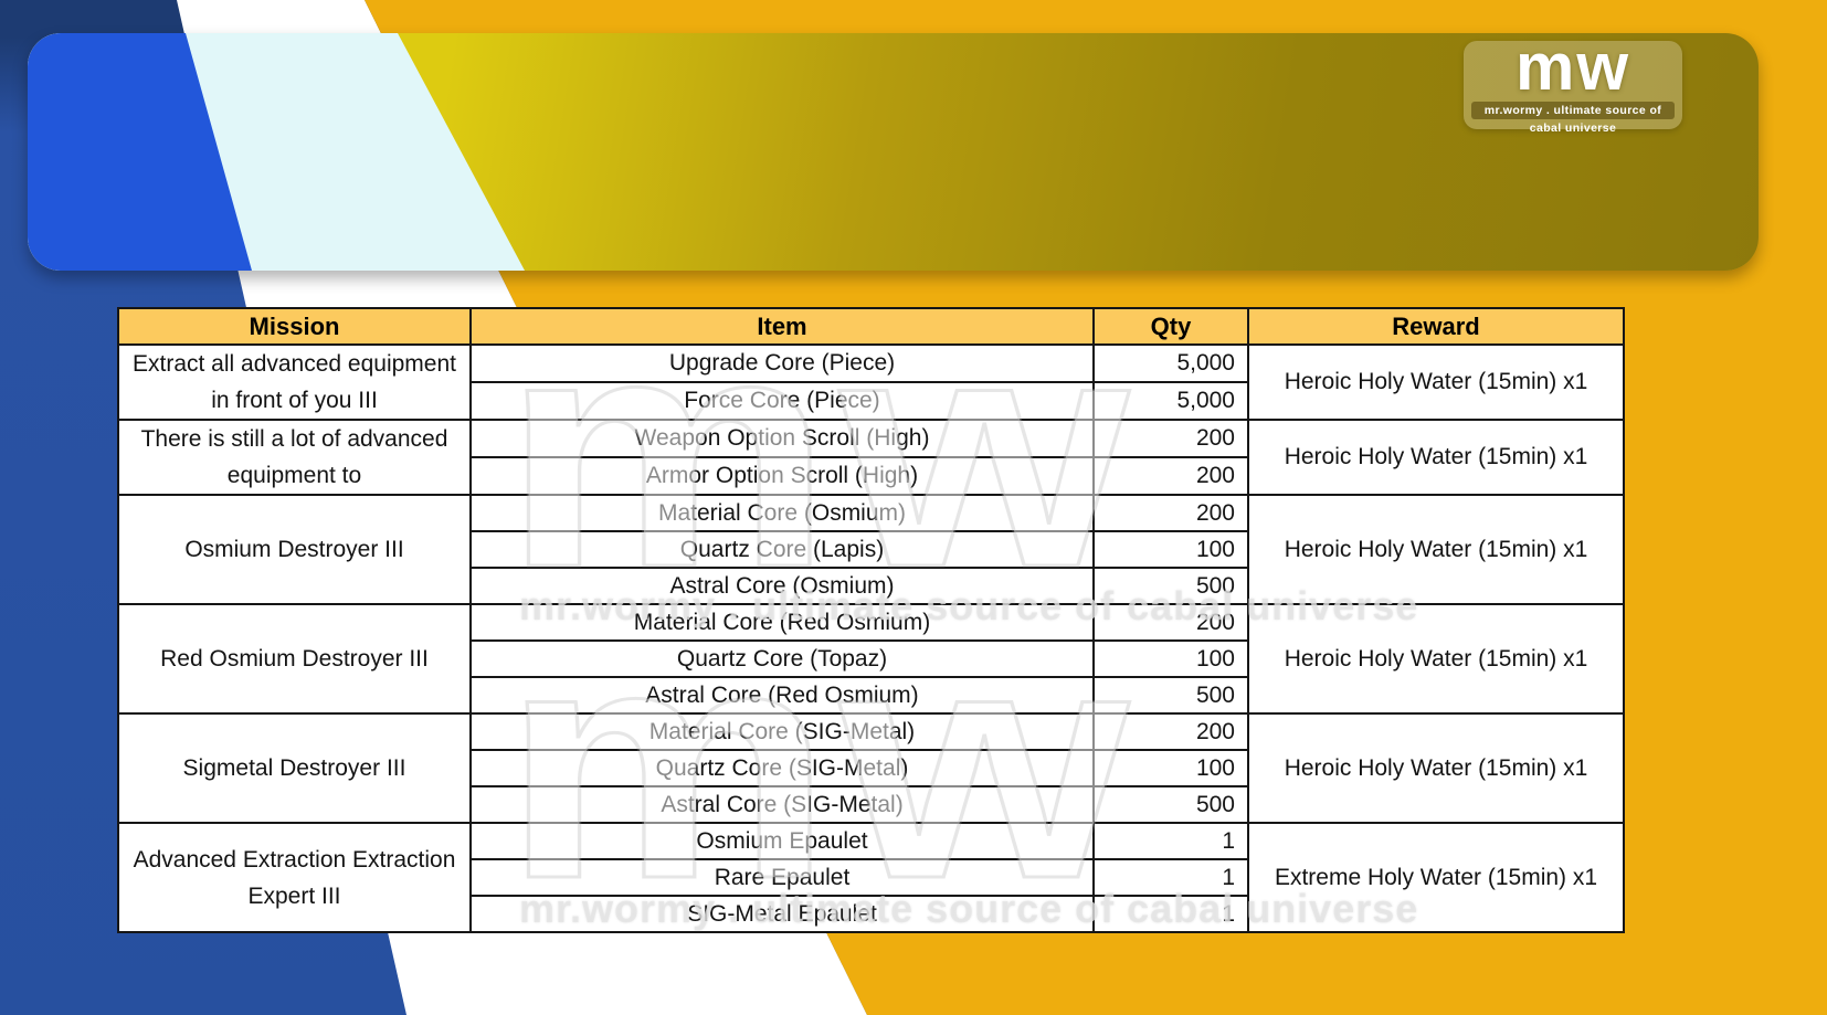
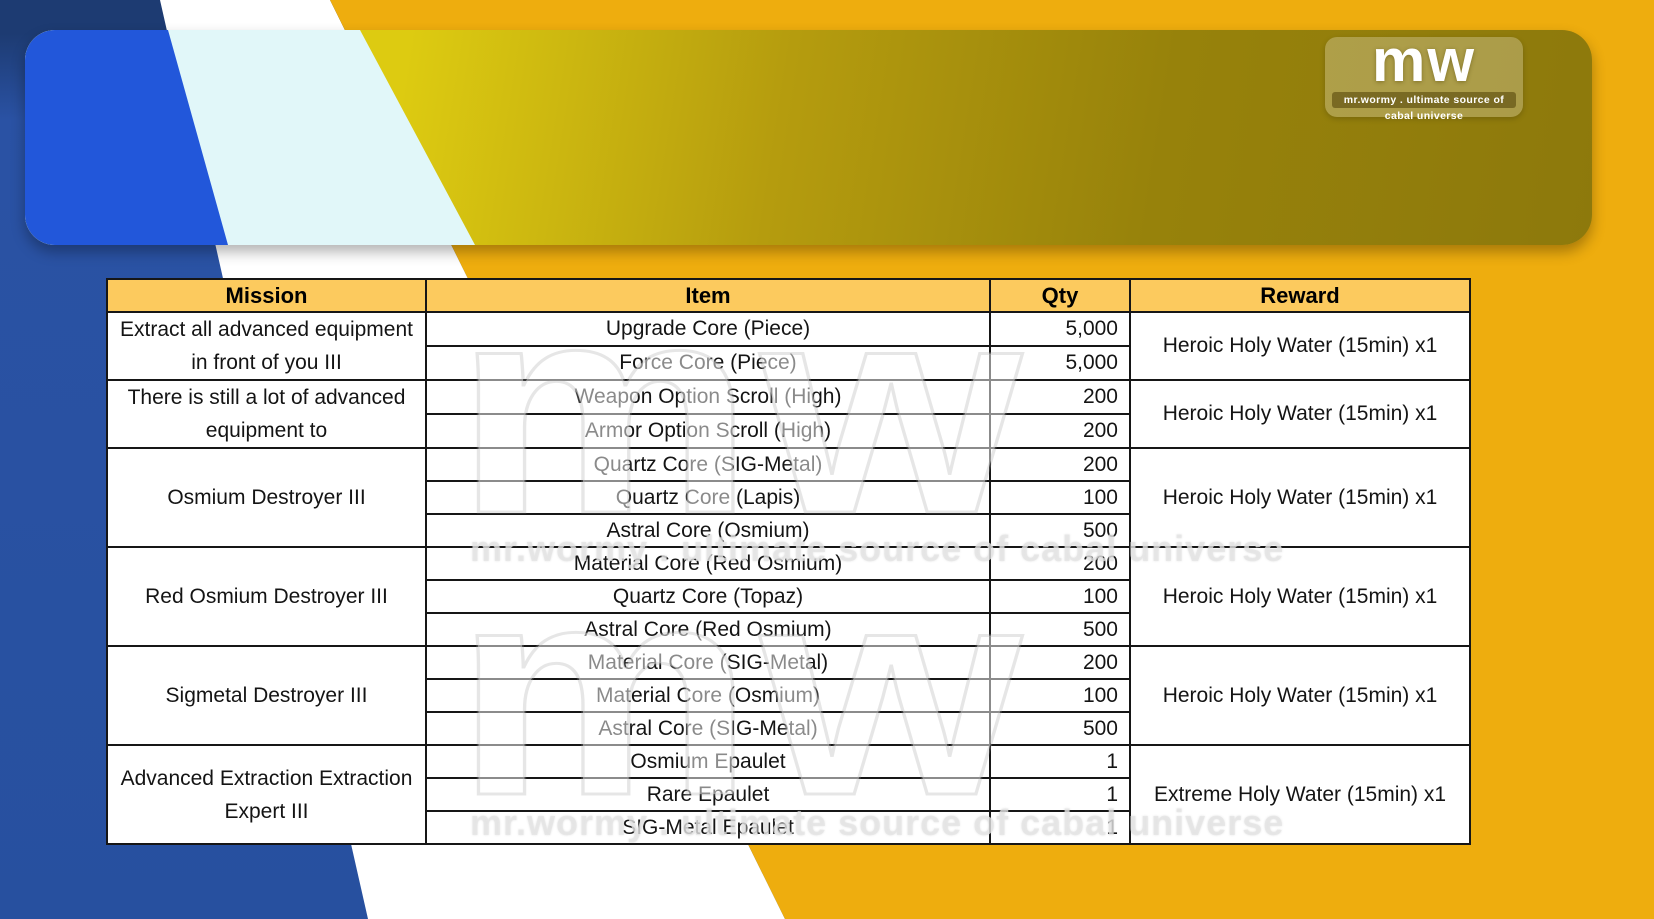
  mw
  mr.wormy . ultimate source of cabal universe
  Mission	Item	Qty	Reward
  Extract all advanced equipment in front of you III	Upgrade Core (Piece)	5,000	Heroic Holy Water (15min) x1
  Force Core (Piece)	5,000
  There is still a lot of advanced equipment to	Weapon Option Scroll (High)	200	Heroic Holy Water (15min) x1
  Armor Option Scroll (High)	200
- Osmium Destroyer III	Material Core (Osmium)	200	Heroic Holy Water (15min) x1
+ Osmium Destroyer III	Quartz Core (SIG-Metal)	200	Heroic Holy Water (15min) x1
  Quartz Core (Lapis)	100
  Astral Core (Osmium)	500
  Red Osmium Destroyer III	Material Core (Red Osmium)	200	Heroic Holy Water (15min) x1
  Quartz Core (Topaz)	100
  Astral Core (Red Osmium)	500
  Sigmetal Destroyer III	Material Core (SIG-Metal)	200	Heroic Holy Water (15min) x1
- Quartz Core (SIG-Metal)	100
+ Material Core (Osmium)	100
  Astral Core (SIG-Metal)	500
  Advanced Extraction Extraction Expert III	Osmium Epaulet	1	Extreme Holy Water (15min) x1
  Rare Epaulet	1
  SIG-Metal Epaulet	1
  mw
  mr.wormy . ultimate source of cabal universe
  mw
  mr.wormy . ultimate source of cabal universe
